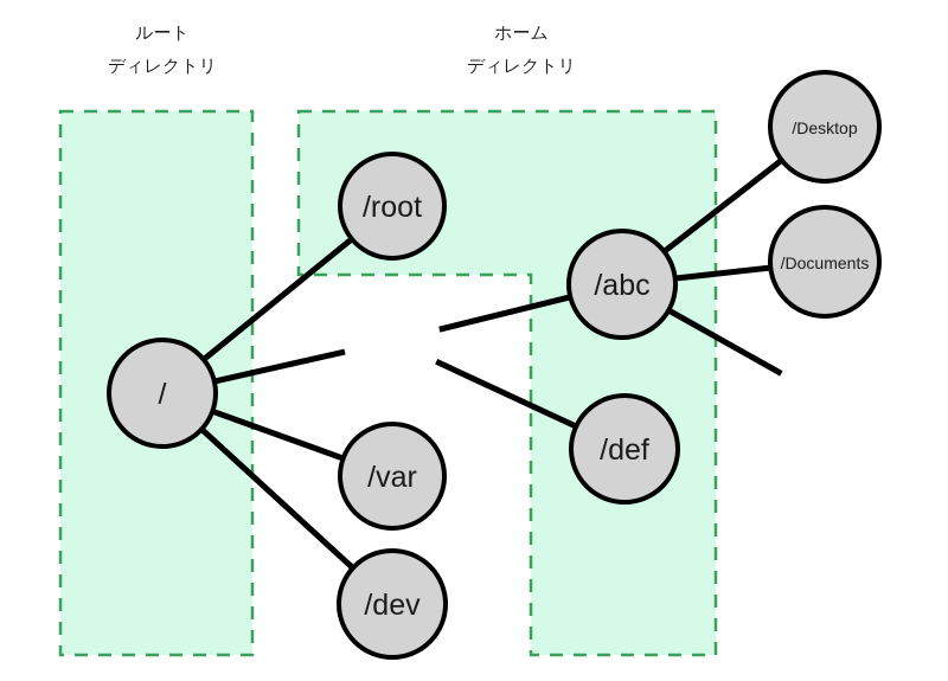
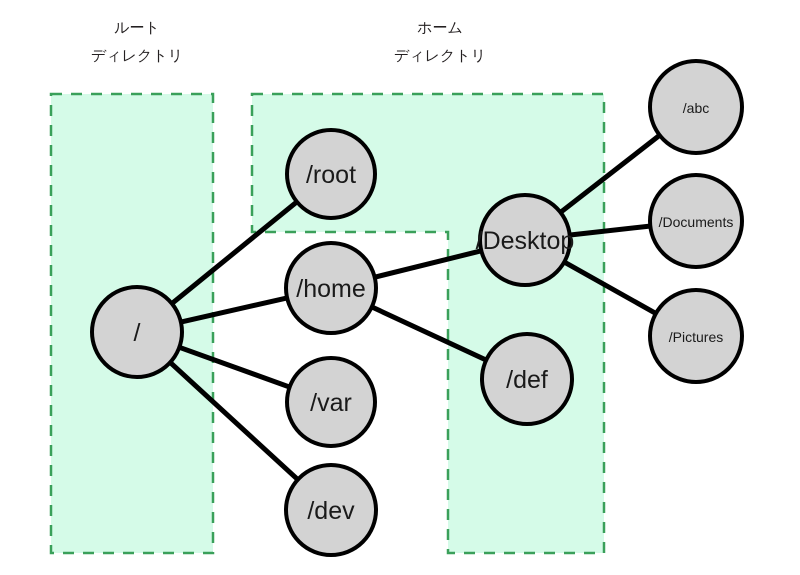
  /
  /root
+ /home
  /var
  /dev
- /abc
+ /Desktop
  /def
- /Desktop
+ /abc
  /Documents
+ /Pictures
  ルート
  ディレクトリ
  ホーム
  ディレクトリ
